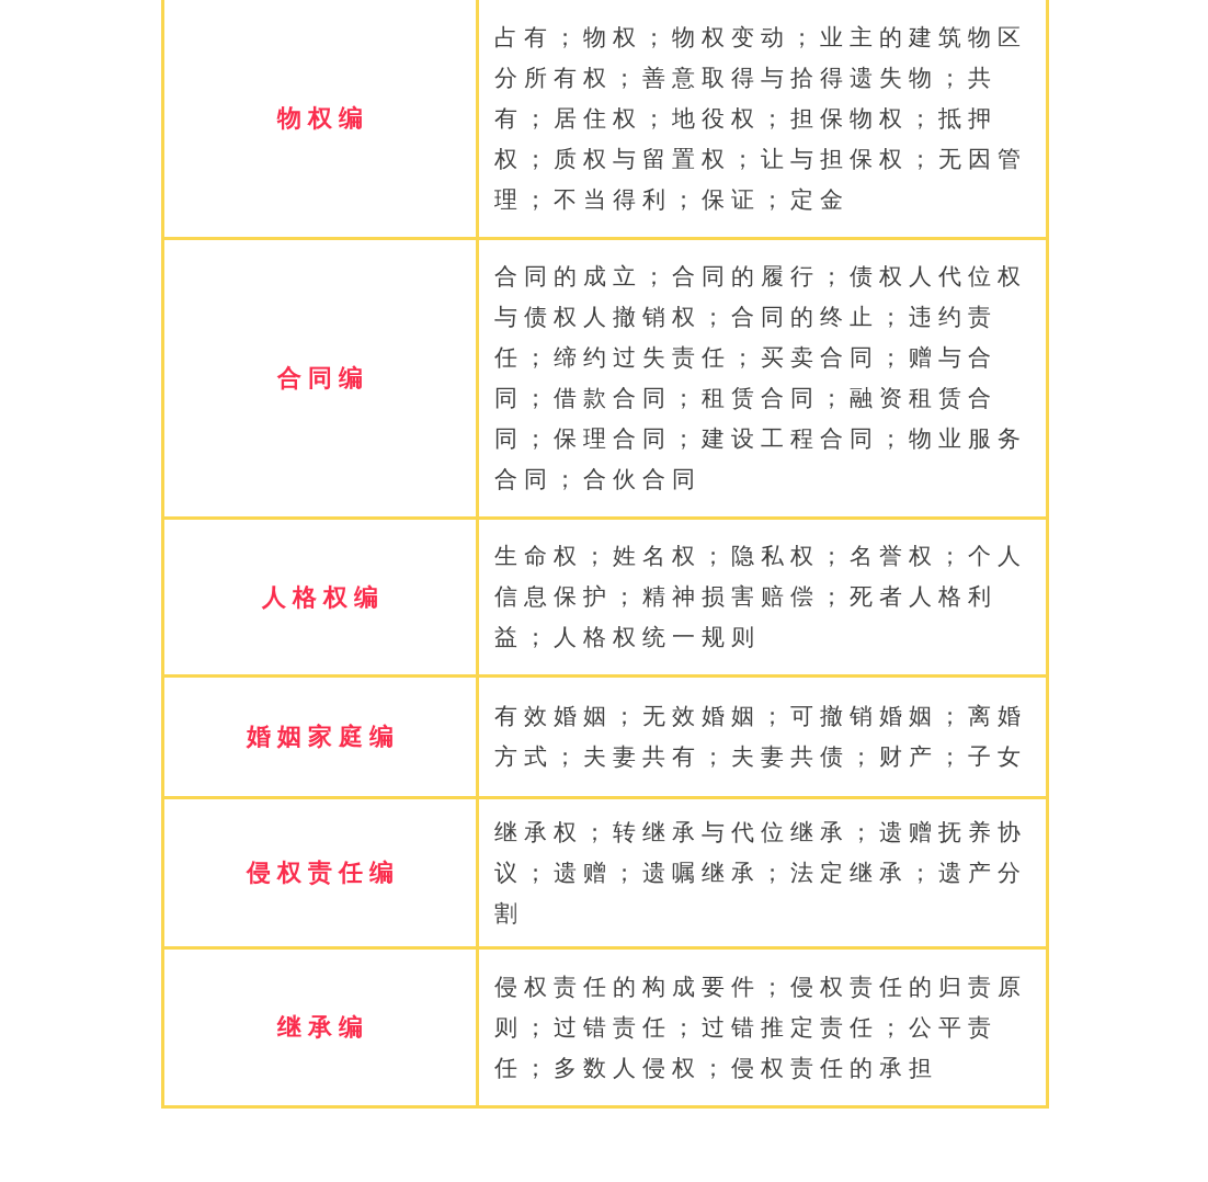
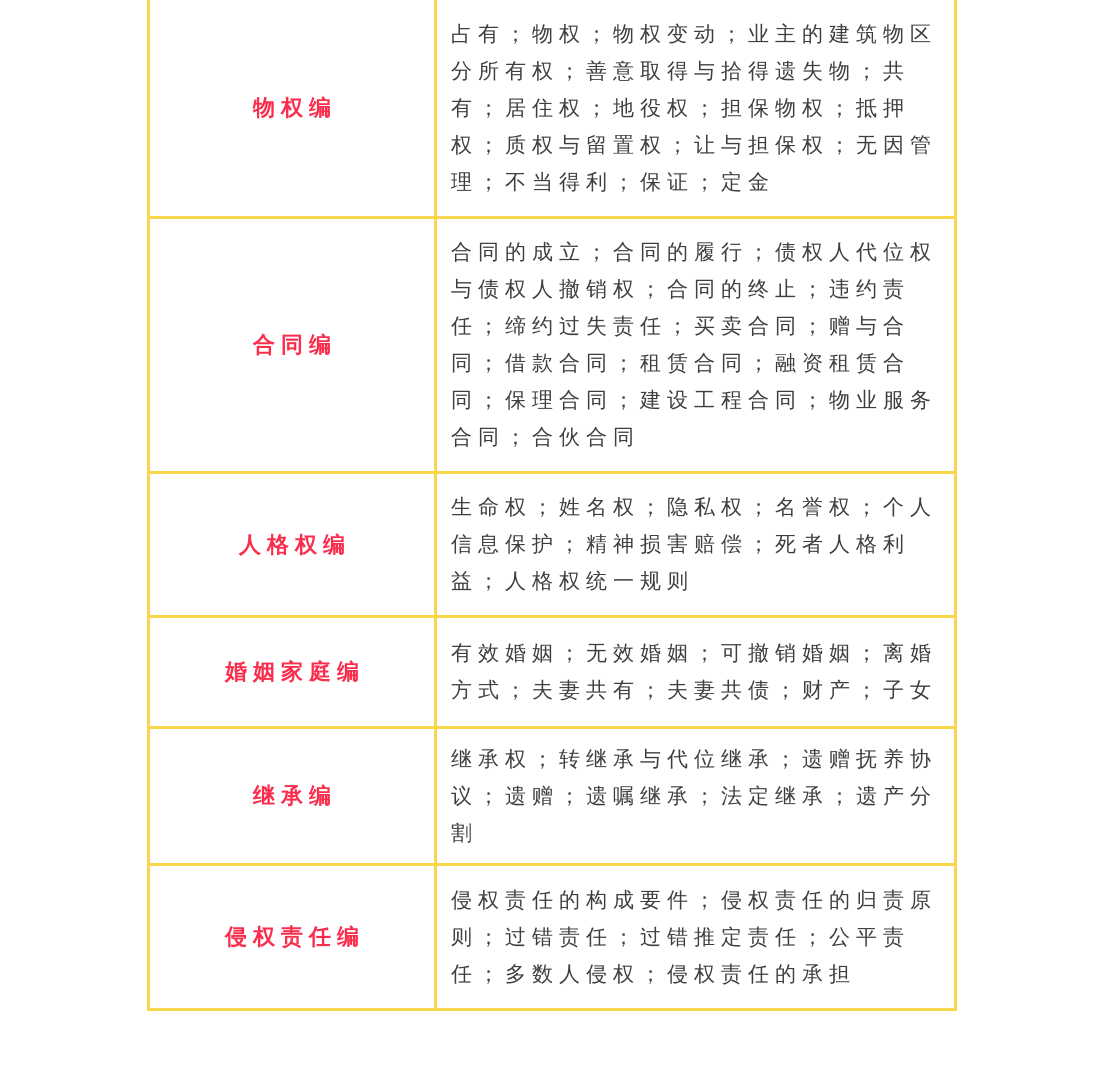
  物权编
  占有；物权；物权变动；业主的建筑物区分所有权；善意取得与拾得遗失物；共有；居住权；地役权；担保物权；抵押权；质权与留置权；让与担保权；无因管理；不当得利；保证；定金
  合同编
  合同的成立；合同的履行；债权人代位权与债权人撤销权；合同的终止；违约责任；缔约过失责任；买卖合同；赠与合同；借款合同；租赁合同；融资租赁合同；保理合同；建设工程合同；物业服务合同；合伙合同
  人格权编
  生命权；姓名权；隐私权；名誉权；个人信息保护；精神损害赔偿；死者人格利益；人格权统一规则
  婚姻家庭编
  有效婚姻；无效婚姻；可撤销婚姻；离婚方式；夫妻共有；夫妻共债；财产；子女
- 侵权责任编
+ 继承编
  继承权；转继承与代位继承；遗赠抚养协议；遗赠；遗嘱继承；法定继承；遗产分割
- 继承编
+ 侵权责任编
  侵权责任的构成要件；侵权责任的归责原则；过错责任；过错推定责任；公平责任；多数人侵权；侵权责任的承担
